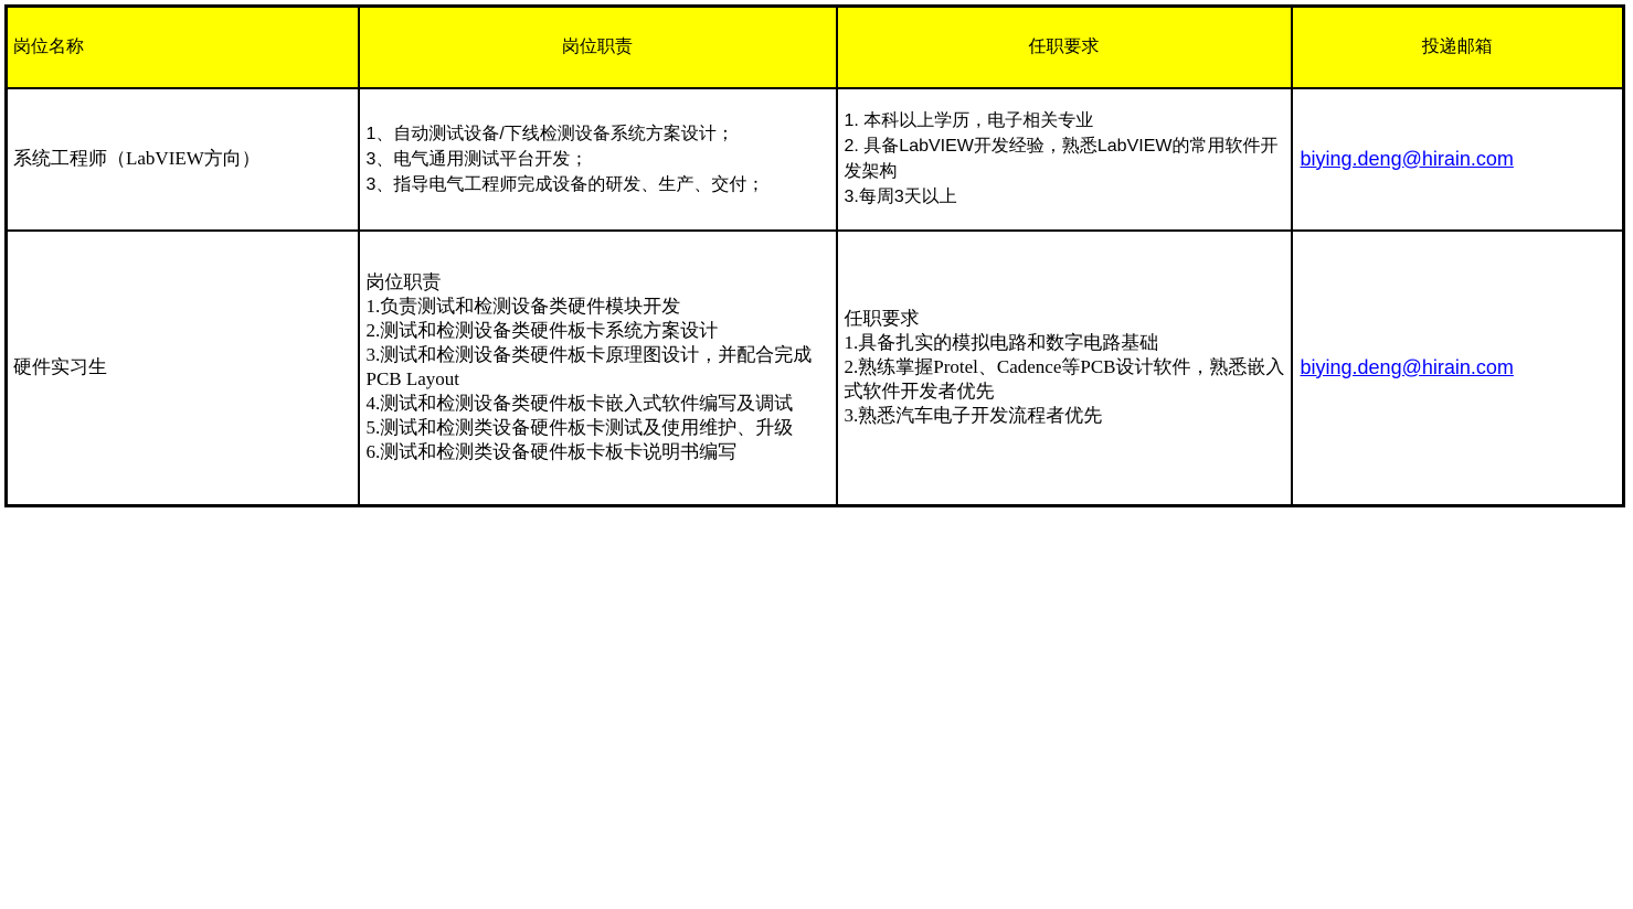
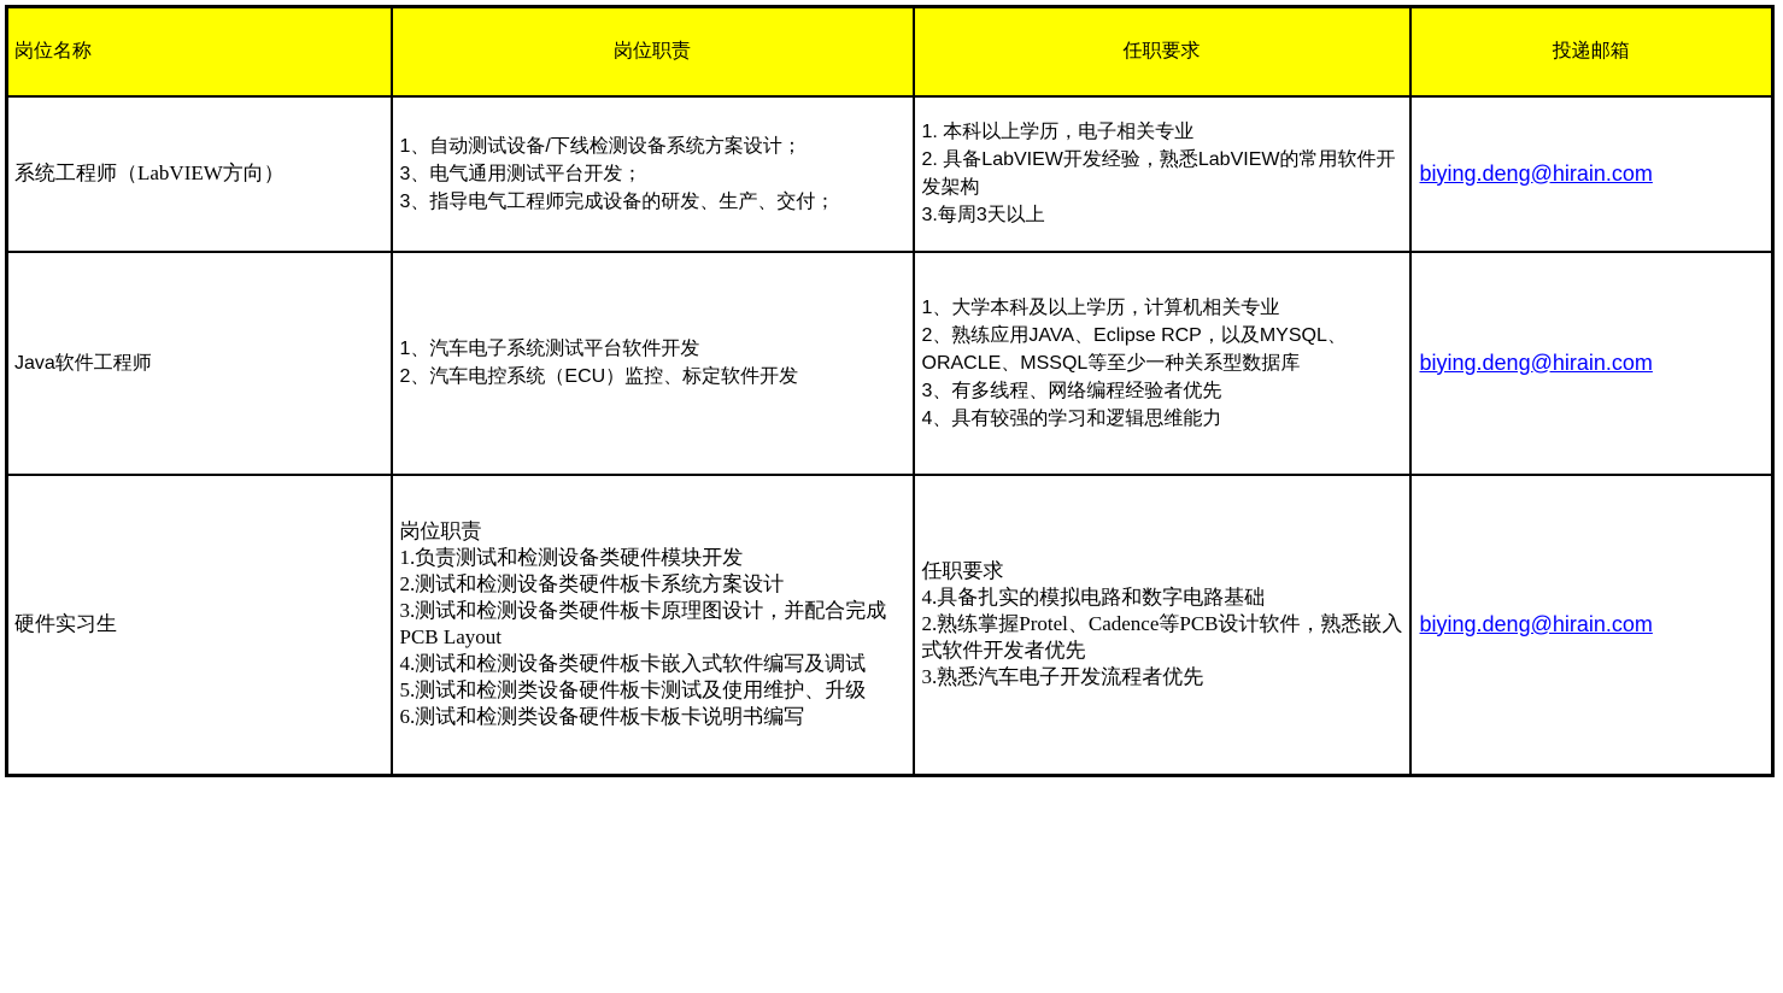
  岗位名称	岗位职责	任职要求	投递邮箱
  系统工程师（LabVIEW方向）	1、自动测试设备/下线检测设备系统方案设计； 3、电气通用测试平台开发； 3、指导电气工程师完成设备的研发、生产、交付；	1. 本科以上学历，电子相关专业 2. 具备LabVIEW开发经验，熟悉LabVIEW的常用软件开发架构 3.每周3天以上	biying.deng@hirain.com
+ Java软件工程师	1、汽车电子系统测试平台软件开发 2、汽车电控系统（ECU）监控、标定软件开发	1、大学本科及以上学历，计算机相关专业 2、熟练应用JAVA、Eclipse RCP，以及MYSQL、ORACLE、MSSQL等至少一种关系型数据库 3、有多线程、网络编程经验者优先 4、具有较强的学习和逻辑思维能力	biying.deng@hirain.com
- 硬件实习生	岗位职责 1.负责测试和检测设备类硬件模块开发 2.测试和检测设备类硬件板卡系统方案设计 3.测试和检测设备类硬件板卡原理图设计，并配合完成PCB Layout 4.测试和检测设备类硬件板卡嵌入式软件编写及调试 5.测试和检测类设备硬件板卡测试及使用维护、升级 6.测试和检测类设备硬件板卡板卡说明书编写	任职要求 1.具备扎实的模拟电路和数字电路基础 2.熟练掌握Protel、Cadence等PCB设计软件，熟悉嵌入式软件开发者优先 3.熟悉汽车电子开发流程者优先	biying.deng@hirain.com
+ 硬件实习生	岗位职责 1.负责测试和检测设备类硬件模块开发 2.测试和检测设备类硬件板卡系统方案设计 3.测试和检测设备类硬件板卡原理图设计，并配合完成PCB Layout 4.测试和检测设备类硬件板卡嵌入式软件编写及调试 5.测试和检测类设备硬件板卡测试及使用维护、升级 6.测试和检测类设备硬件板卡板卡说明书编写	任职要求 4.具备扎实的模拟电路和数字电路基础 2.熟练掌握Protel、Cadence等PCB设计软件，熟悉嵌入式软件开发者优先 3.熟悉汽车电子开发流程者优先	biying.deng@hirain.com
